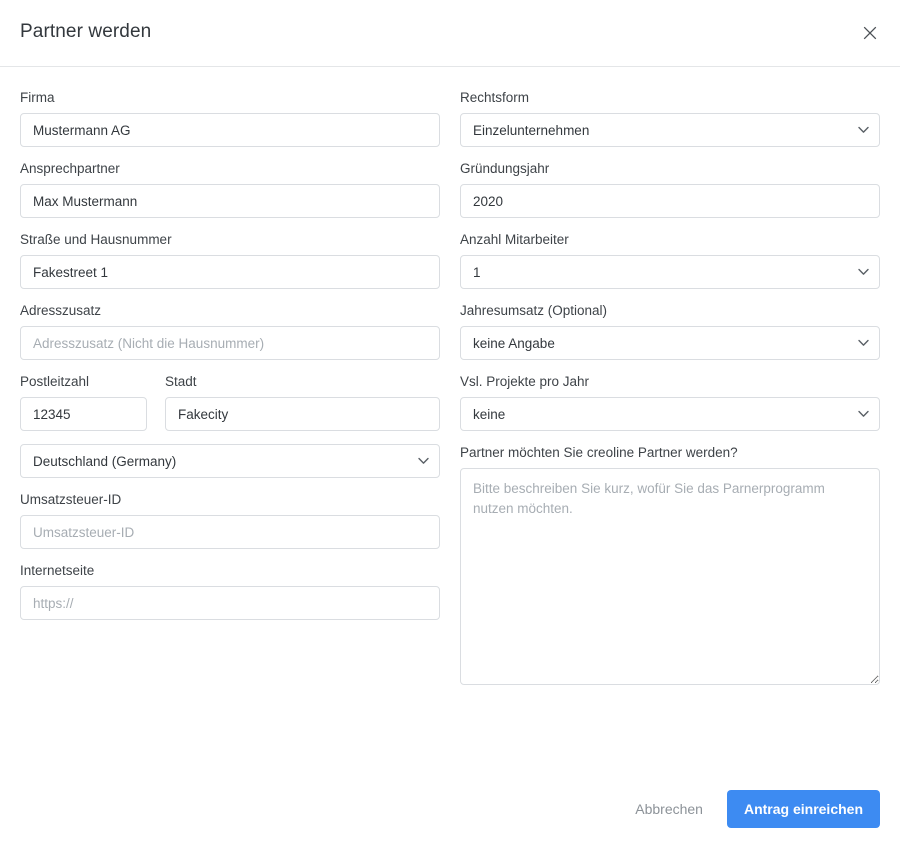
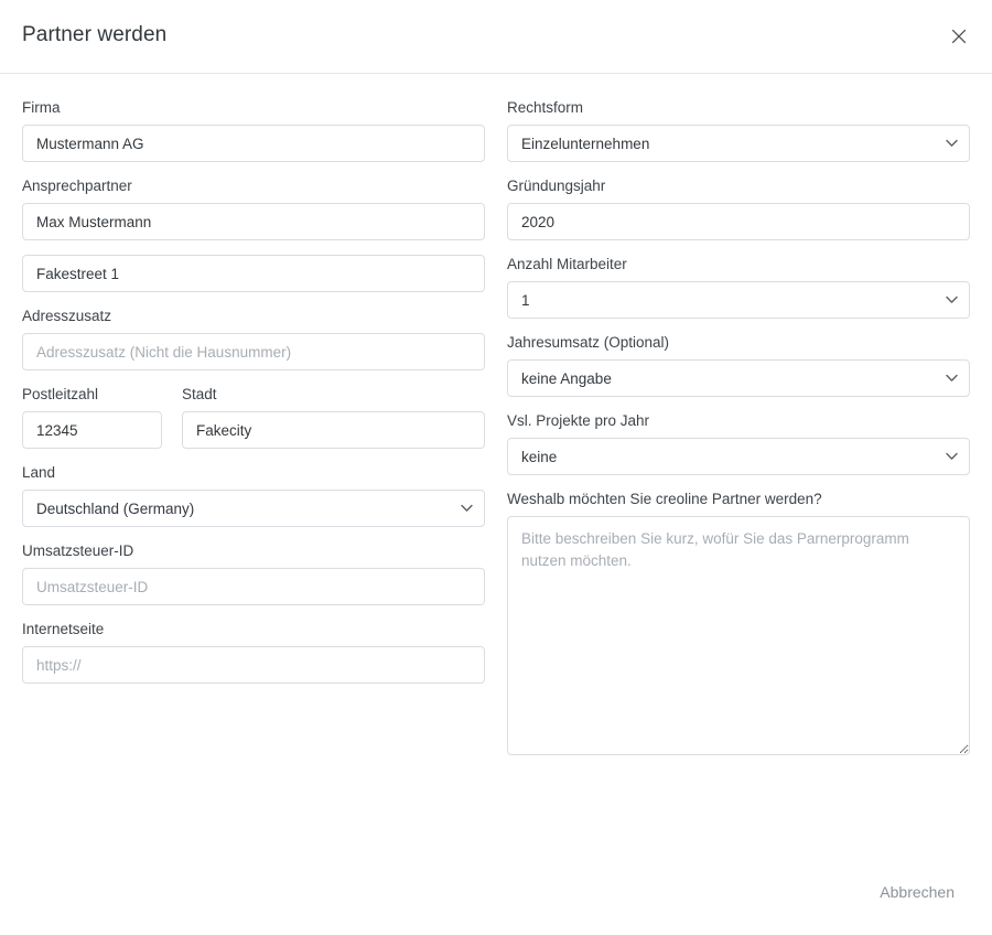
  Partner werden
  Firma
  Mustermann AG
  Ansprechpartner
  Max Mustermann
- Straße und Hausnummer
  Fakestreet 1
  Adresszusatz
  Adresszusatz (Nicht die Hausnummer)
  Postleitzahl
  12345
  Stadt
  Fakecity
+ Land
  Deutschland (Germany)
  Umsatzsteuer-ID
  Umsatzsteuer-ID
  Internetseite
  https://
  Rechtsform
  Einzelunternehmen
  Gründungsjahr
  2020
  Anzahl Mitarbeiter
  1
  Jahresumsatz (Optional)
  keine Angabe
  Vsl. Projekte pro Jahr
  keine
- Partner möchten Sie creoline Partner werden?
+ Weshalb möchten Sie creoline Partner werden?
  Abbrechen
- Antrag einreichen
